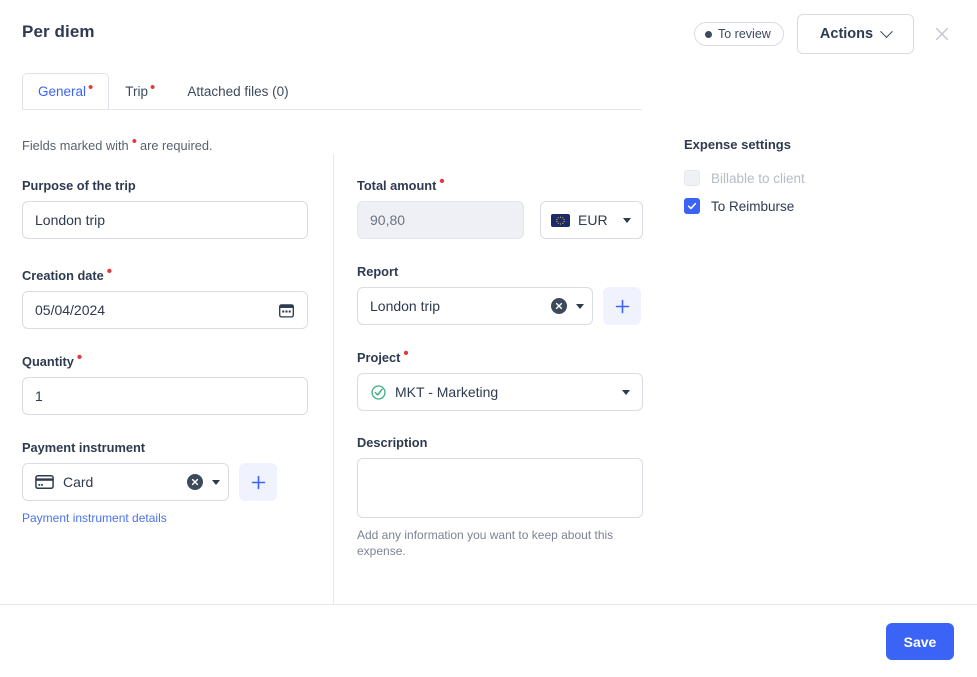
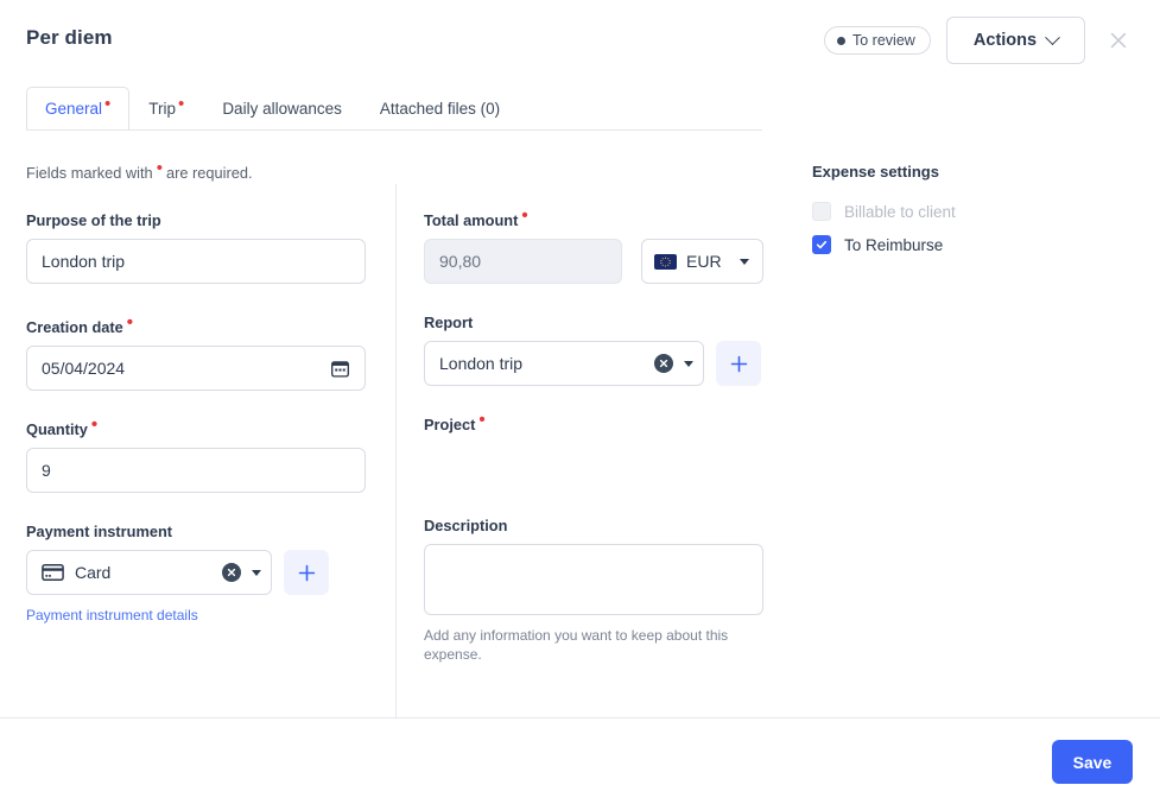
  Per diem
  To review
  Actions
  General
  •
  Trip
  •
+ Daily allowances
  Attached files (0)
  Fields marked with
  •
  are required.
  Purpose of the trip
  London trip
  Creation date
  •
  05/04/2024
  Quantity
  •
- 1
+ 9
  Payment instrument
  Card
  Payment instrument details
  Total amount
  •
  90,80
  EUR
  Report
  London trip
  Project
  •
- MKT - Marketing
  Description
  Add any information you want to keep about this expense.
  Expense settings
  Billable to client
  To Reimburse
  Save
